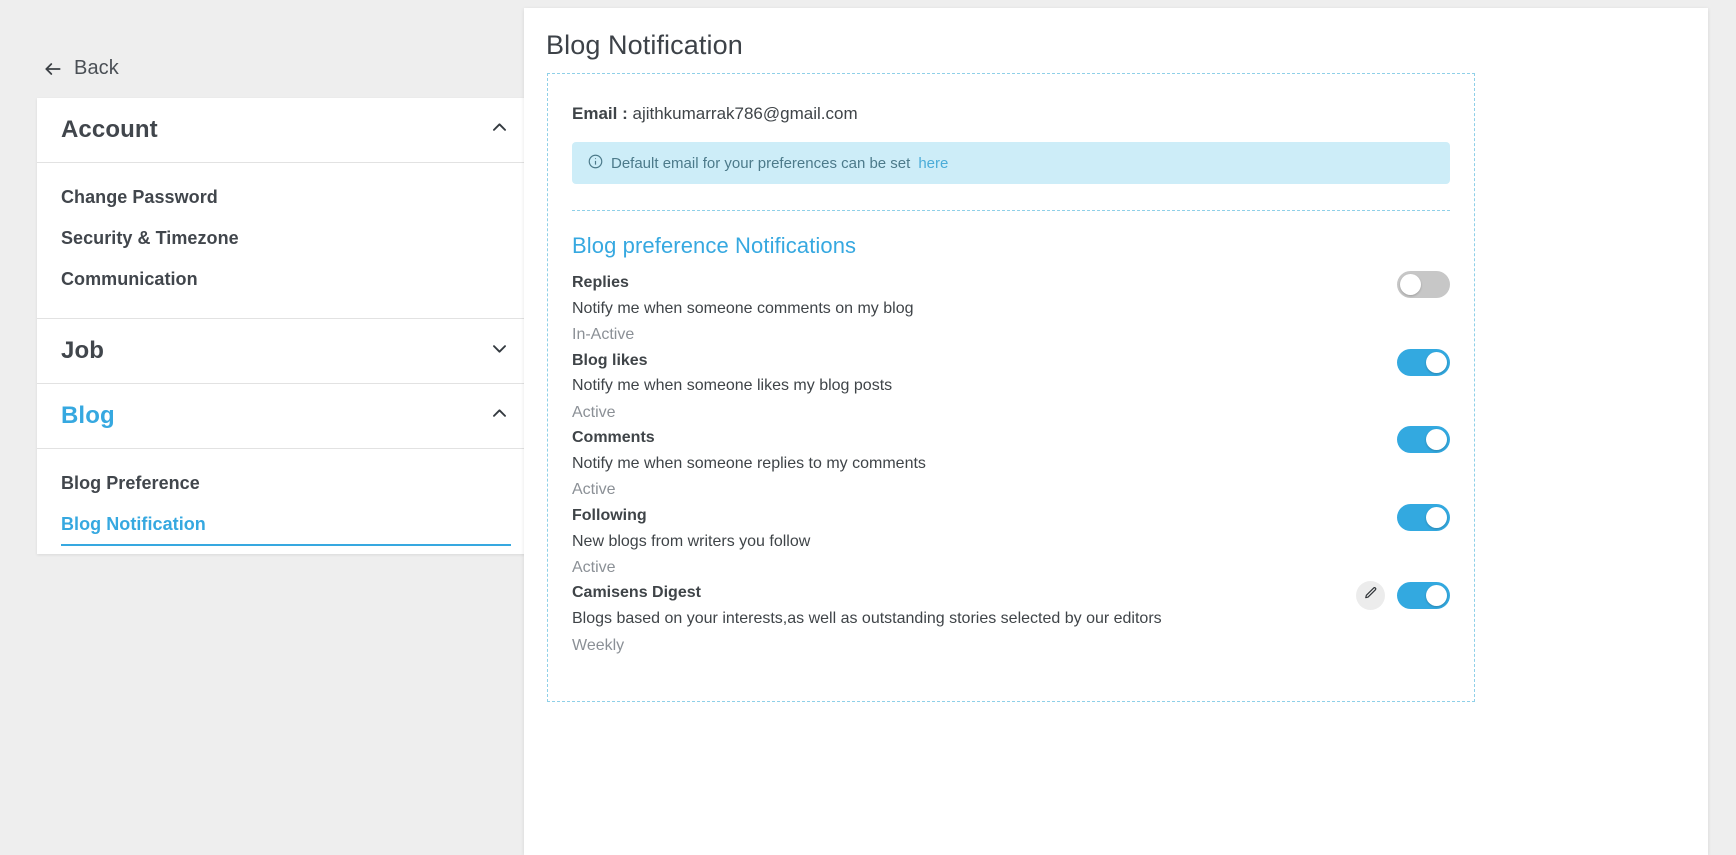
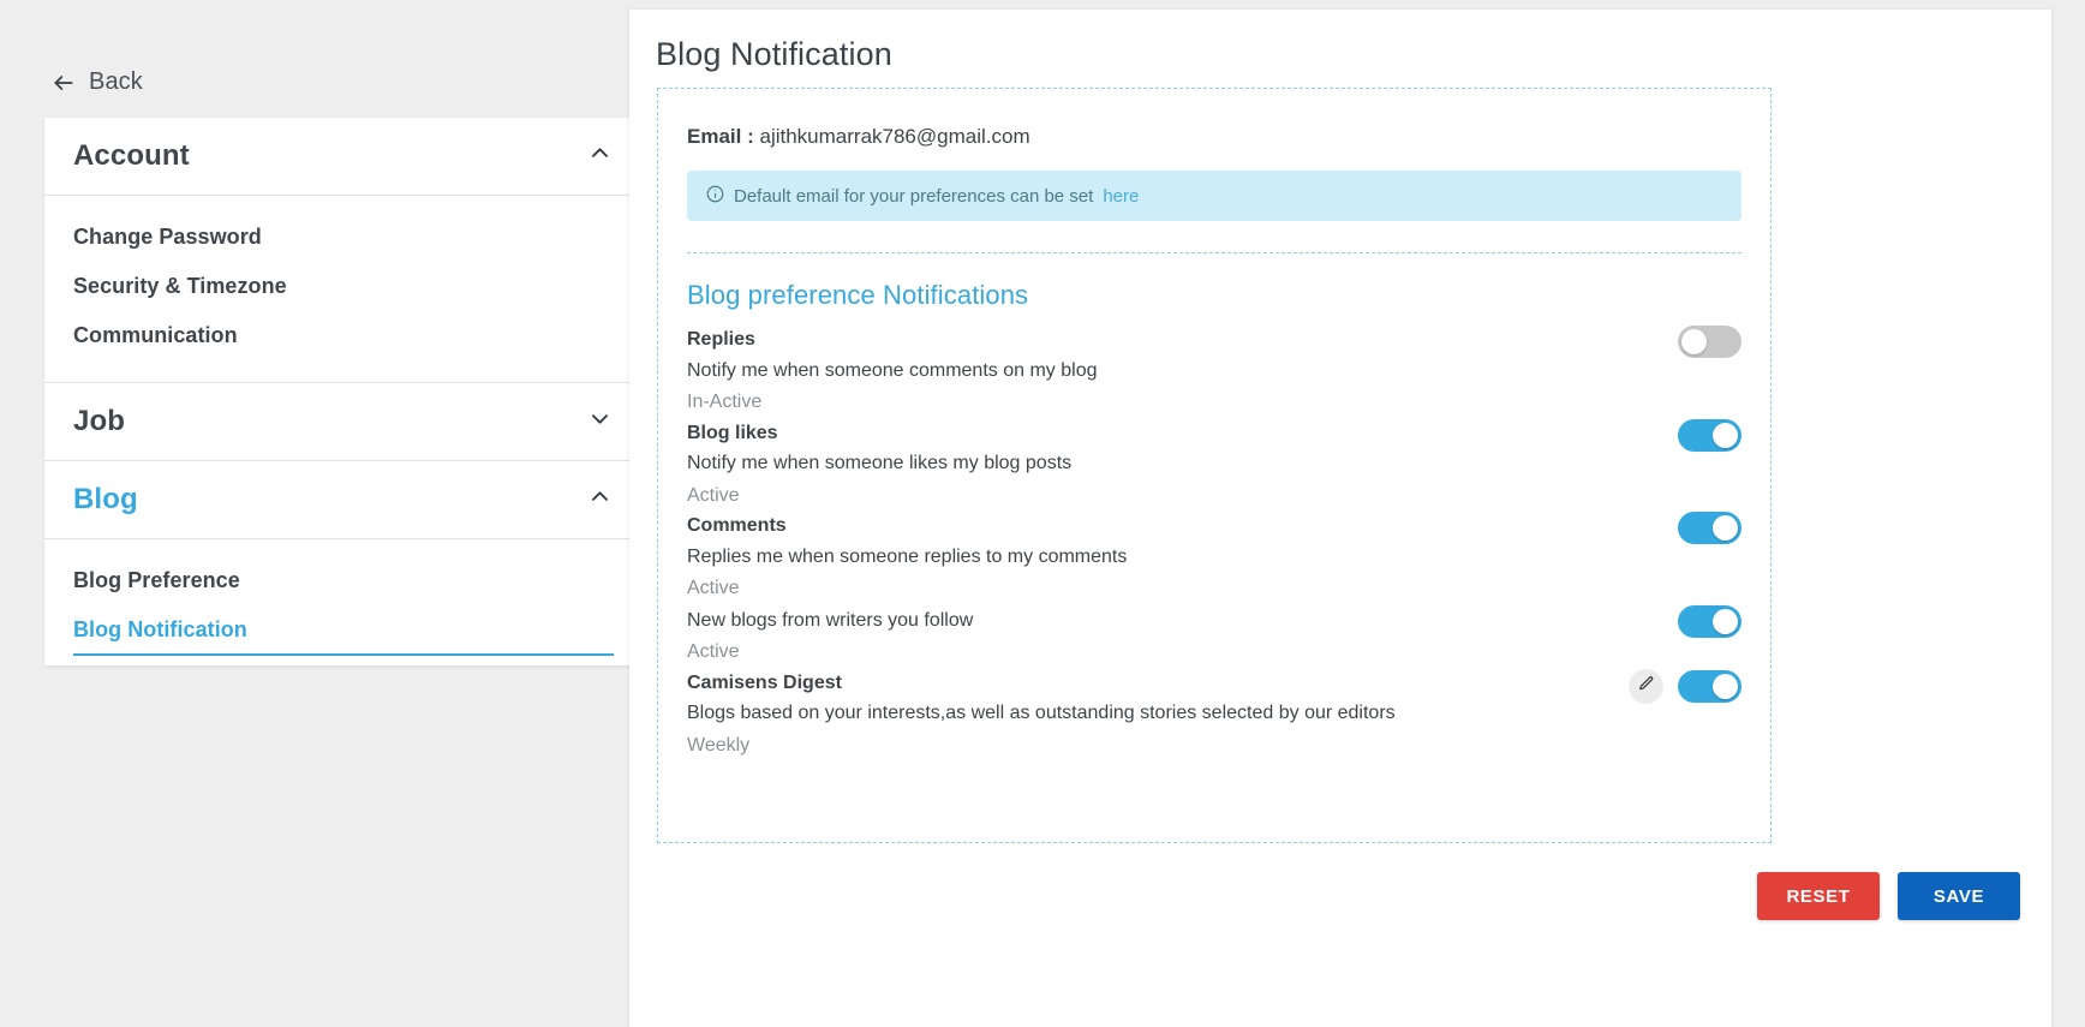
  Back
  Account
  Change Password
  Security & Timezone
  Communication
  Job
  Blog
  Blog Preference
  Blog Notification
  Blog Notification
  Email : ajithkumarrak786@gmail.com
  Default email for your preferences can be set
  here
  Blog preference Notifications
  Replies
  Notify me when someone comments on my blog
  In-Active
  Blog likes
  Notify me when someone likes my blog posts
  Active
  Comments
- Notify me when someone replies to my comments
+ Replies me when someone replies to my comments
  Active
- Following
  New blogs from writers you follow
  Active
  Camisens Digest
  Blogs based on your interests,as well as outstanding stories selected by our editors
  Weekly
+ RESET
+ SAVE
